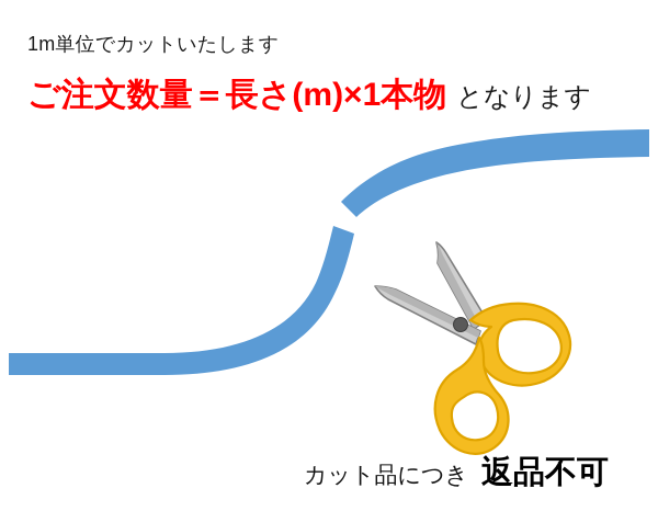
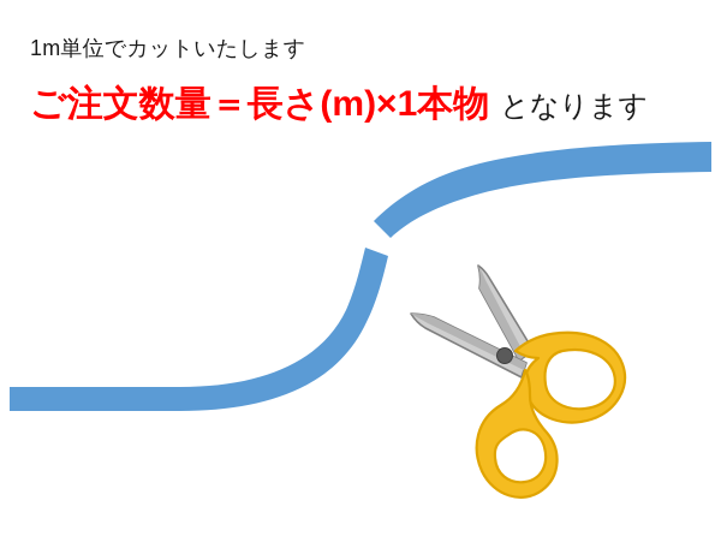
  1m単位でカットいたします
  ご注文数量＝長さ(m)×1本物 となります
- カット品につき 返品不可
